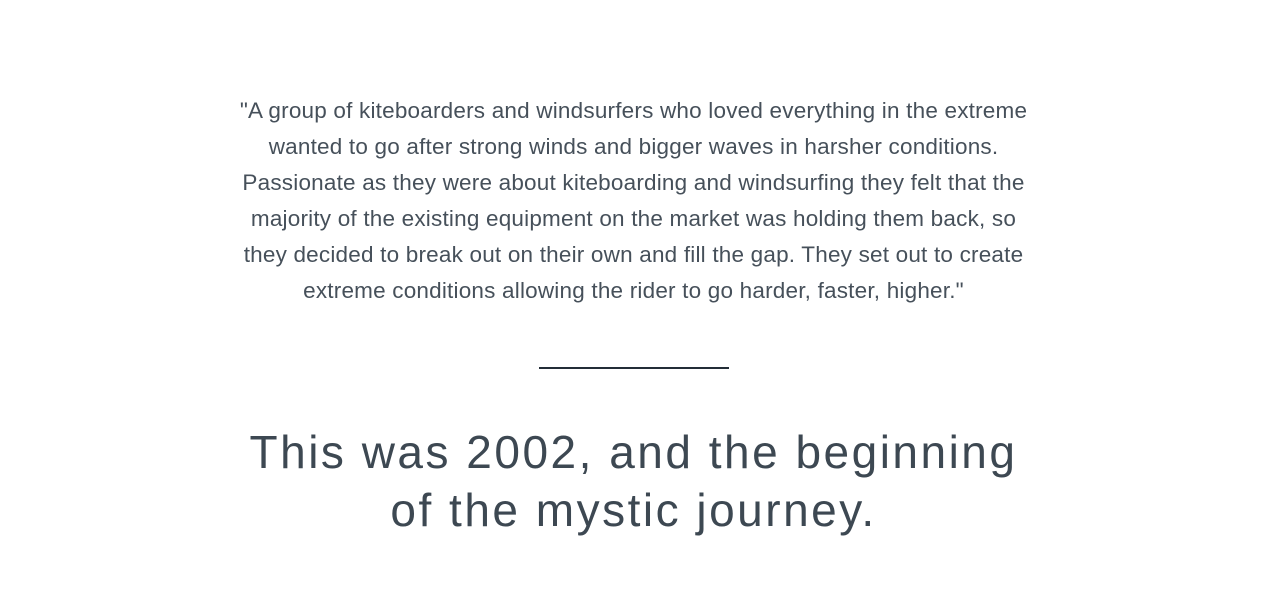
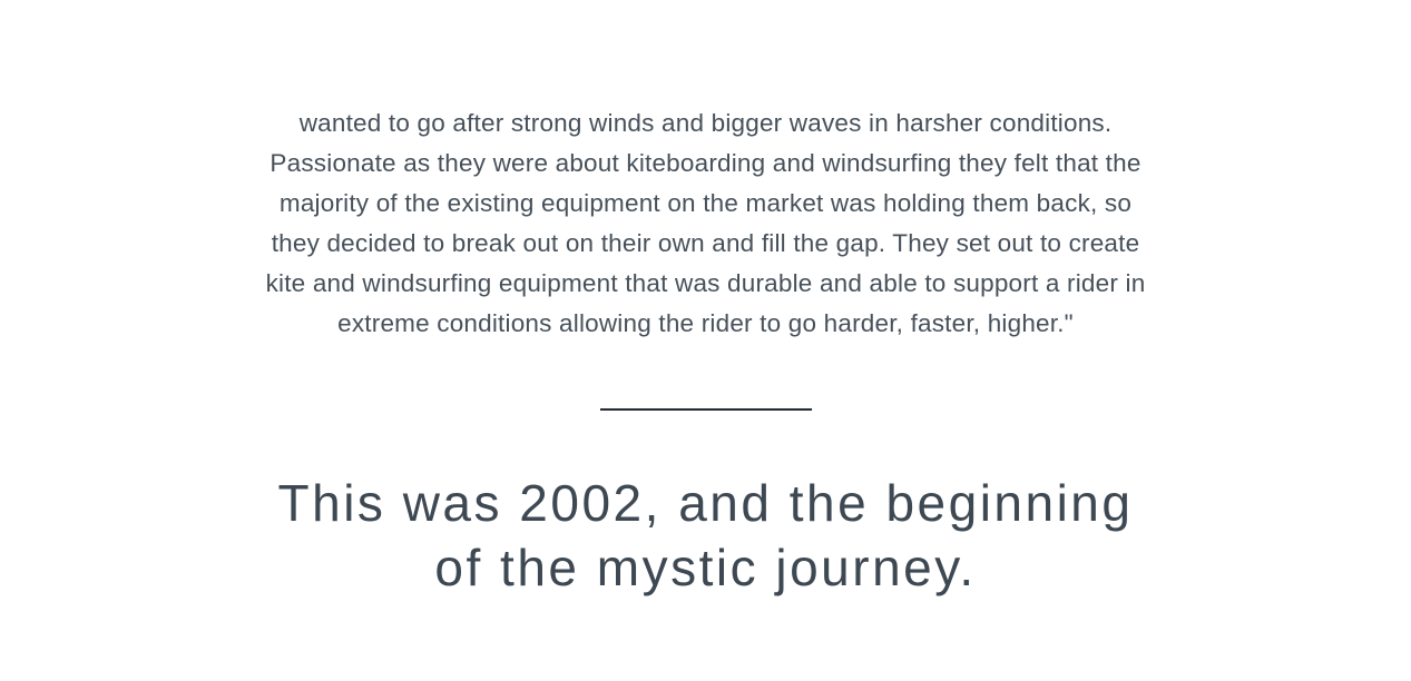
- "A group of kiteboarders and windsurfers who loved everything in the extreme
  wanted to go after strong winds and bigger waves in harsher conditions.
  Passionate as they were about kiteboarding and windsurfing they felt that the
  majority of the existing equipment on the market was holding them back, so
  they decided to break out on their own and fill the gap. They set out to create
+ kite and windsurfing equipment that was durable and able to support a rider in
  extreme conditions allowing the rider to go harder, faster, higher."
  This was 2002, and the beginning
  of the mystic journey.
